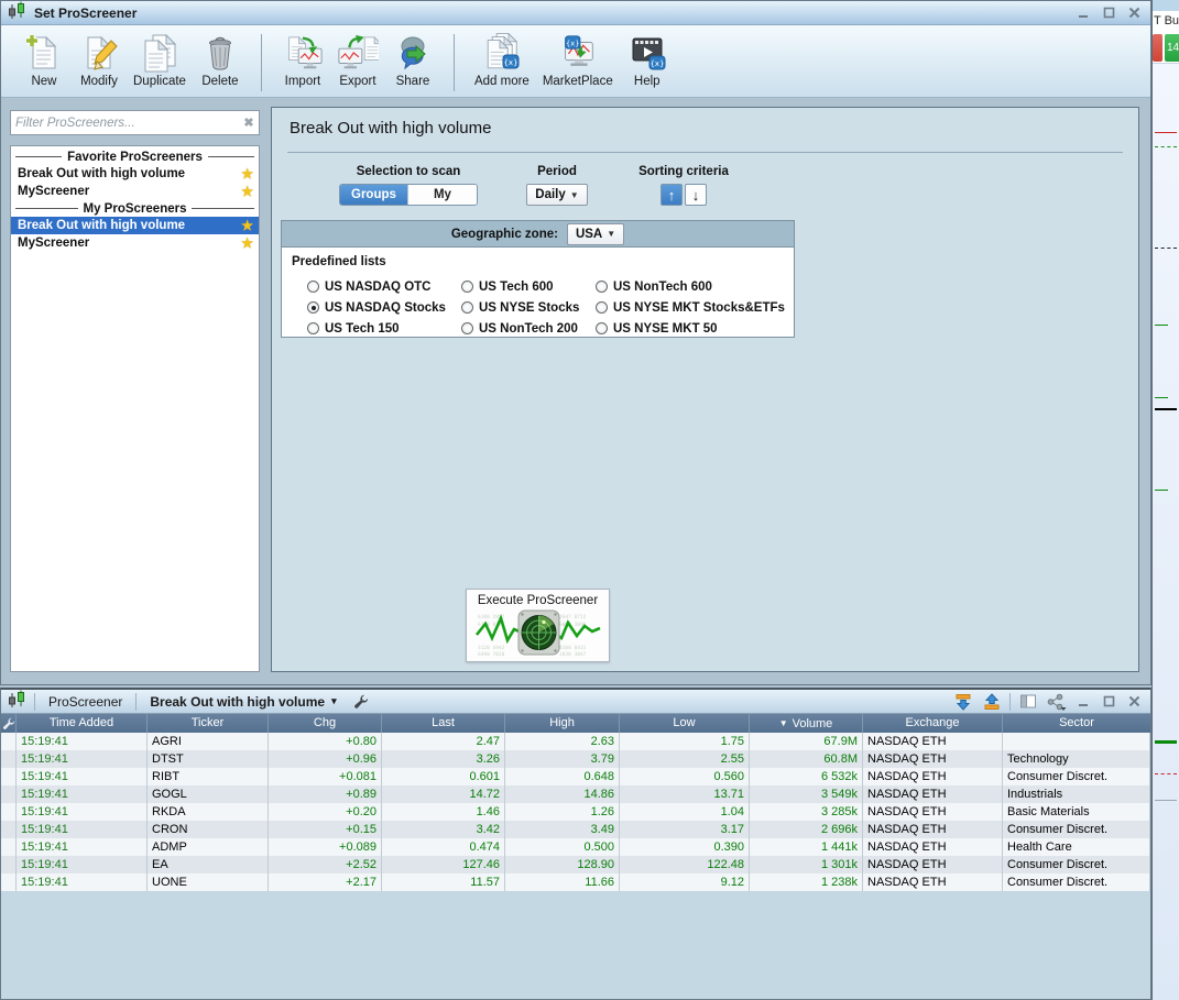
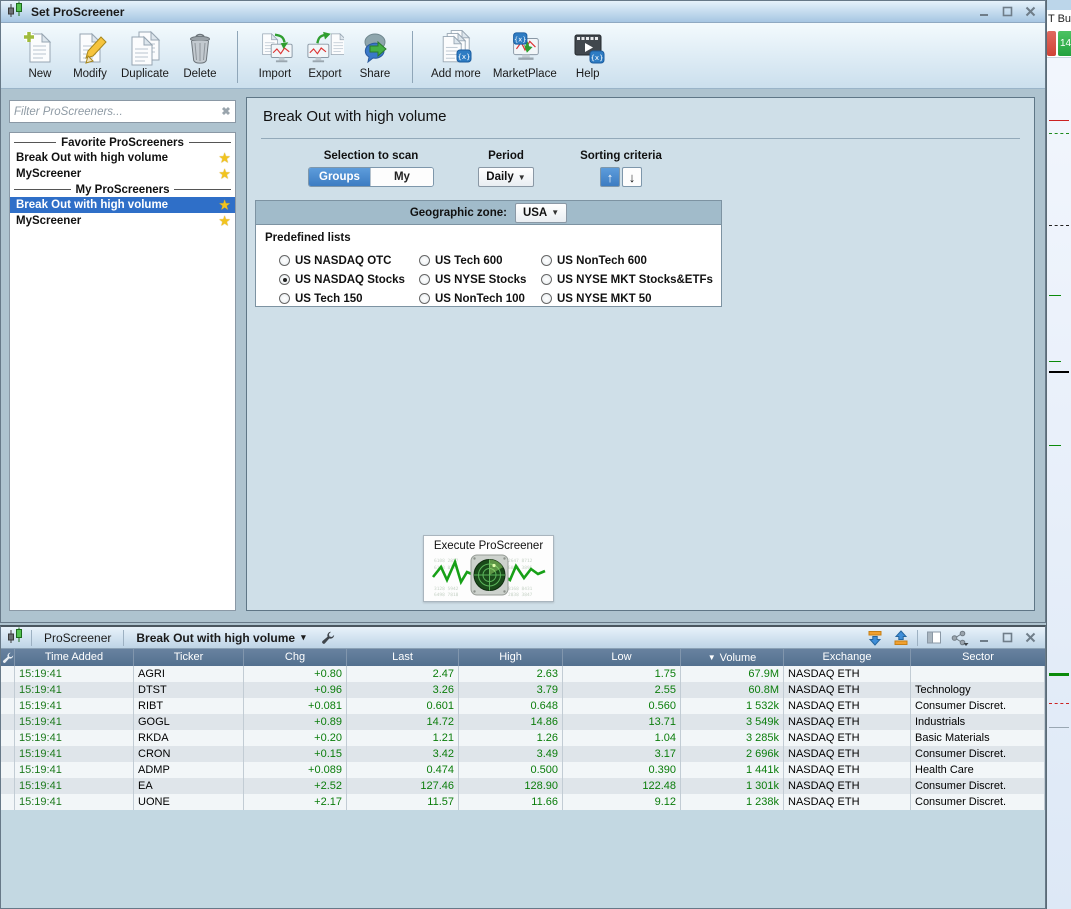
  T Bu
  14
  Set ProScreener
  New
  Modify
  Duplicate
  Delete
  Import
  Export
  Share
  {x}
  Add more
  {x}
  MarketPlace
  {x}
  Help
  Filter ProScreeners...
  ✖
  Favorite ProScreeners
  Break Out with high volume
  ★
  MyScreener
  ★
  My ProScreeners
  Break Out with high volume
  ★
  MyScreener
  ★
  Break Out with high volume
  Selection to scan
  Groups
  Period
  Daily
  ▼
  Sorting criteria
  ↑
  ↓
  Geographic zone:
  USA
  ▼
  Predefined lists
  US NASDAQ OTC
  US NASDAQ Stocks
  US Tech 150
  US Tech 600
  US NYSE Stocks
- US NonTech 200
+ US NonTech 100
  US NonTech 600
  US NYSE MKT Stocks&ETFs
  US NYSE MKT 50
  Execute ProScreener
  ProScreener
  Break Out with high volume
  ▾
  Time Added
  Ticker
  Chg
  Last
  High
  Low
  ▼ Volume
  Exchange
  Sector
  15:19:41
  AGRI
  +0.80
  2.47
  2.63
  1.75
  67.9M
  NASDAQ ETH
  15:19:41
  DTST
  +0.96
  3.26
  3.79
  2.55
  60.8M
  NASDAQ ETH
  Technology
  15:19:41
  RIBT
  +0.081
  0.601
  0.648
  0.560
- 6 532k
+ 1 532k
  NASDAQ ETH
  Consumer Discret.
  15:19:41
  GOGL
  +0.89
  14.72
  14.86
  13.71
  3 549k
  NASDAQ ETH
  Industrials
  15:19:41
  RKDA
  +0.20
- 1.46
+ 1.21
  1.26
  1.04
  3 285k
  NASDAQ ETH
  Basic Materials
  15:19:41
  CRON
  +0.15
  3.42
  3.49
  3.17
  2 696k
  NASDAQ ETH
  Consumer Discret.
  15:19:41
  ADMP
  +0.089
  0.474
  0.500
  0.390
  1 441k
  NASDAQ ETH
  Health Care
  15:19:41
  EA
  +2.52
  127.46
  128.90
  122.48
  1 301k
  NASDAQ ETH
  Consumer Discret.
  15:19:41
  UONE
  +2.17
  11.57
  11.66
  9.12
  1 238k
  NASDAQ ETH
  Consumer Discret.
